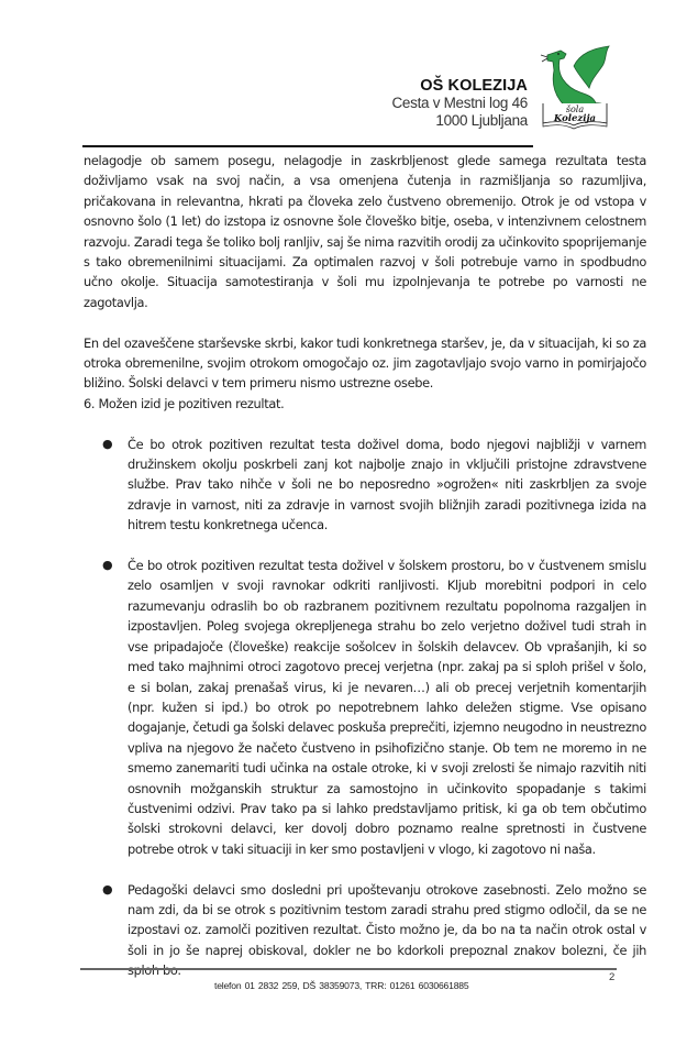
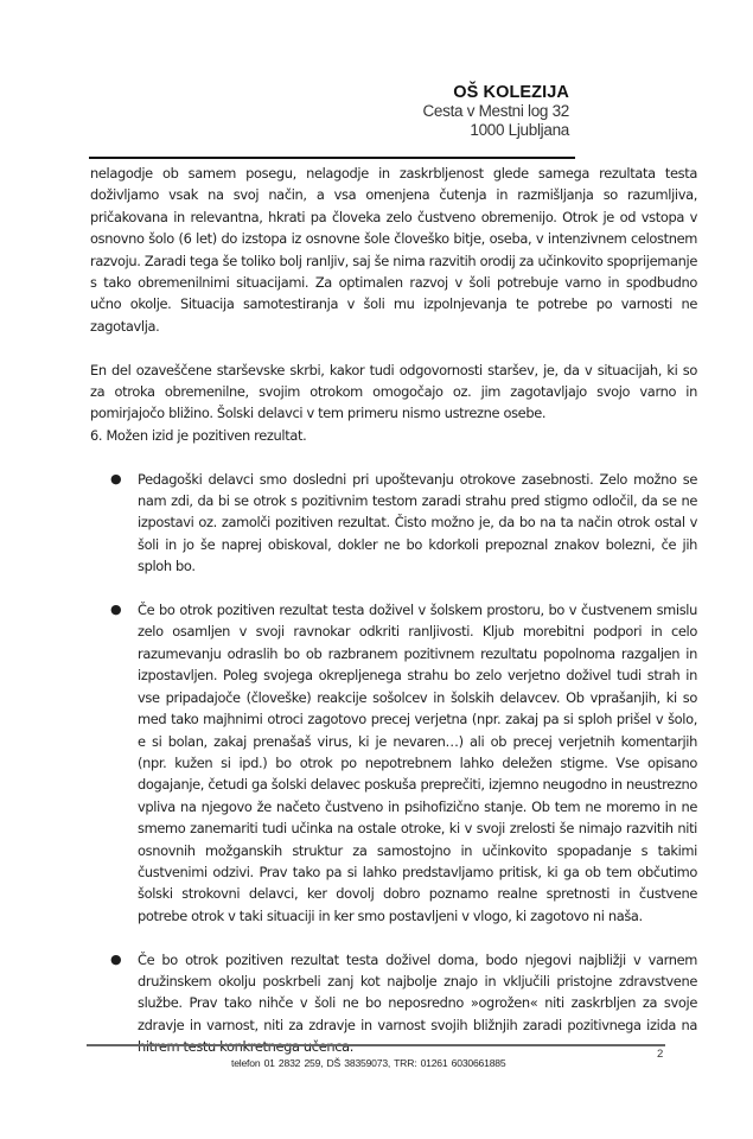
  OŠ KOLEZIJA
- Cesta v Mestni log 46
+ Cesta v Mestni log 32
  1000 Ljubljana
- šola
- Kolezija
- nelagodje ob samem posegu, nelagodje in zaskrbljenost glede samega rezultata testa doživljamo vsak na svoj način, a vsa omenjena čutenja in razmišljanja so razumljiva, pričakovana in relevantna, hkrati pa človeka zelo čustveno obremenijo. Otrok je od vstopa v osnovno šolo (1 let) do izstopa iz osnovne šole človeško bitje, oseba, v intenzivnem celostnem razvoju. Zaradi tega še toliko bolj ranljiv, saj še nima razvitih orodij za učinkovito spoprijemanje s tako obremenilnimi situacijami. Za optimalen razvoj v šoli potrebuje varno in spodbudno učno okolje. Situacija samotestiranja v šoli mu izpolnjevanja te potrebe po varnosti ne zagotavlja.
+ nelagodje ob samem posegu, nelagodje in zaskrbljenost glede samega rezultata testa doživljamo vsak na svoj način, a vsa omenjena čutenja in razmišljanja so razumljiva, pričakovana in relevantna, hkrati pa človeka zelo čustveno obremenijo. Otrok je od vstopa v osnovno šolo (6 let) do izstopa iz osnovne šole človeško bitje, oseba, v intenzivnem celostnem razvoju. Zaradi tega še toliko bolj ranljiv, saj še nima razvitih orodij za učinkovito spoprijemanje s tako obremenilnimi situacijami. Za optimalen razvoj v šoli potrebuje varno in spodbudno učno okolje. Situacija samotestiranja v šoli mu izpolnjevanja te potrebe po varnosti ne zagotavlja.
- En del ozaveščene starševske skrbi, kakor tudi konkretnega staršev, je, da v situacijah, ki so za otroka obremenilne, svojim otrokom omogočajo oz. jim zagotavljajo svojo varno in pomirjajočo bližino. Šolski delavci v tem primeru nismo ustrezne osebe.
+ En del ozaveščene starševske skrbi, kakor tudi odgovornosti staršev, je, da v situacijah, ki so za otroka obremenilne, svojim otrokom omogočajo oz. jim zagotavljajo svojo varno in pomirjajočo bližino. Šolski delavci v tem primeru nismo ustrezne osebe.
  6. Možen izid je pozitiven rezultat.
  ●
- Če bo otrok pozitiven rezultat testa doživel doma, bodo njegovi najbližji v varnem družinskem okolju poskrbeli zanj kot najbolje znajo in vključili pristojne zdravstvene službe. Prav tako nihče v šoli ne bo neposredno »ogrožen« niti zaskrbljen za svoje zdravje in varnost, niti za zdravje in varnost svojih bližnjih zaradi pozitivnega izida na hitrem testu konkretnega učenca.
+ Pedagoški delavci smo dosledni pri upoštevanju otrokove zasebnosti. Zelo možno se nam zdi, da bi se otrok s pozitivnim testom zaradi strahu pred stigmo odločil, da se ne izpostavi oz. zamolči pozitiven rezultat. Čisto možno je, da bo na ta način otrok ostal v šoli in jo še naprej obiskoval, dokler ne bo kdorkoli prepoznal znakov bolezni, če jih sploh bo.
  ●
  Če bo otrok pozitiven rezultat testa doživel v šolskem prostoru, bo v čustvenem smislu zelo osamljen v svoji ravnokar odkriti ranljivosti. Kljub morebitni podpori in celo razumevanju odraslih bo ob razbranem pozitivnem rezultatu popolnoma razgaljen in izpostavljen. Poleg svojega okrepljenega strahu bo zelo verjetno doživel tudi strah in vse pripadajoče (človeške) reakcije sošolcev in šolskih delavcev. Ob vprašanjih, ki so med tako majhnimi otroci zagotovo precej verjetna (npr. zakaj pa si sploh prišel v šolo, e si bolan, zakaj prenašaš virus, ki je nevaren…) ali ob precej verjetnih komentarjih (npr. kužen si ipd.) bo otrok po nepotrebnem lahko deležen stigme. Vse opisano dogajanje, četudi ga šolski delavec poskuša preprečiti, izjemno neugodno in neustrezno vpliva na njegovo že načeto čustveno in psihofizično stanje. Ob tem ne moremo in ne smemo zanemariti tudi učinka na ostale otroke, ki v svoji zrelosti še nimajo razvitih niti osnovnih možganskih struktur za samostojno in učinkovito spopadanje s takimi čustvenimi odzivi. Prav tako pa si lahko predstavljamo pritisk, ki ga ob tem občutimo šolski strokovni delavci, ker dovolj dobro poznamo realne spretnosti in čustvene potrebe otrok v taki situaciji in ker smo postavljeni v vlogo, ki zagotovo ni naša.
  ●
- Pedagoški delavci smo dosledni pri upoštevanju otrokove zasebnosti. Zelo možno se nam zdi, da bi se otrok s pozitivnim testom zaradi strahu pred stigmo odločil, da se ne izpostavi oz. zamolči pozitiven rezultat. Čisto možno je, da bo na ta način otrok ostal v šoli in jo še naprej obiskoval, dokler ne bo kdorkoli prepoznal znakov bolezni, če jih sploh bo.
+ Če bo otrok pozitiven rezultat testa doživel doma, bodo njegovi najbližji v varnem družinskem okolju poskrbeli zanj kot najbolje znajo in vključili pristojne zdravstvene službe. Prav tako nihče v šoli ne bo neposredno »ogrožen« niti zaskrbljen za svoje zdravje in varnost, niti za zdravje in varnost svojih bližnjih zaradi pozitivnega izida na hitrem testu konkretnega učenca.
  2
  telefon 01 2832 259, DŠ 38359073, TRR: 01261 6030661885
